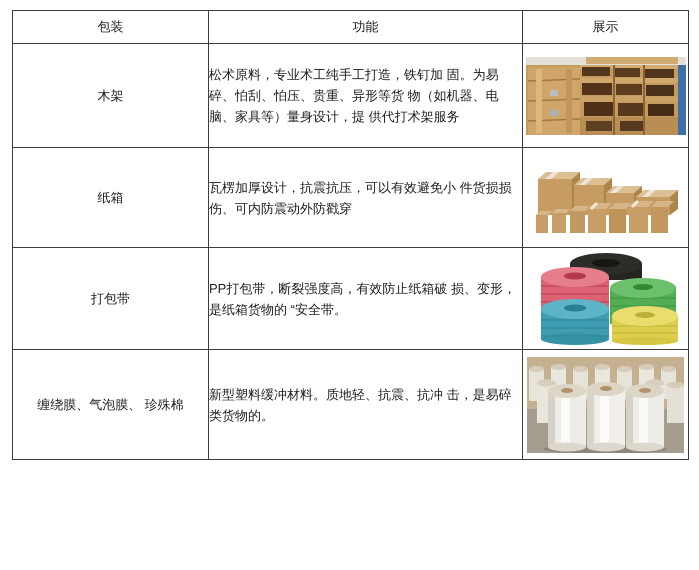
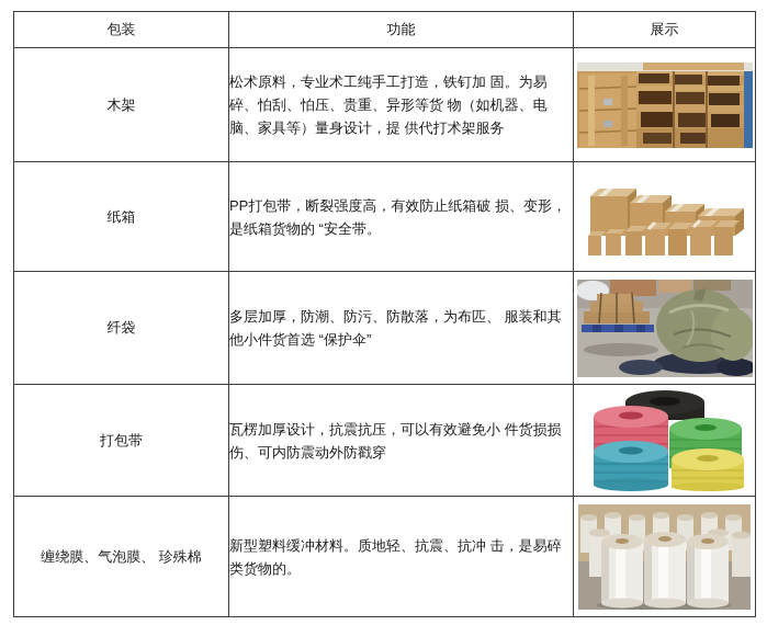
  包装	功能	展示
  木架	松术原料，专业术工纯手工打造，铁钉加 固。为易碎、怕刮、怕压、贵重、异形等货 物（如机器、电脑、家具等）量身设计，提 供代打术架服务
- 纸箱	瓦楞加厚设计，抗震抗压，可以有效避免小 件货损损伤、可内防震动外防戳穿
+ 纸箱	PP打包带，断裂强度高，有效防止纸箱破 损、变形，是纸箱货物的 “安全带。
+ 纤袋	多层加厚，防潮、防污、防散落，为布匹、 服装和其他小件货首选 “保护伞”
- 打包带	PP打包带，断裂强度高，有效防止纸箱破 损、变形，是纸箱货物的 “安全带。
+ 打包带	瓦楞加厚设计，抗震抗压，可以有效避免小 件货损损伤、可内防震动外防戳穿
  缠绕膜、气泡膜、 珍殊棉	新型塑料缓冲材料。质地轻、抗震、抗冲 击，是易碎类货物的。
